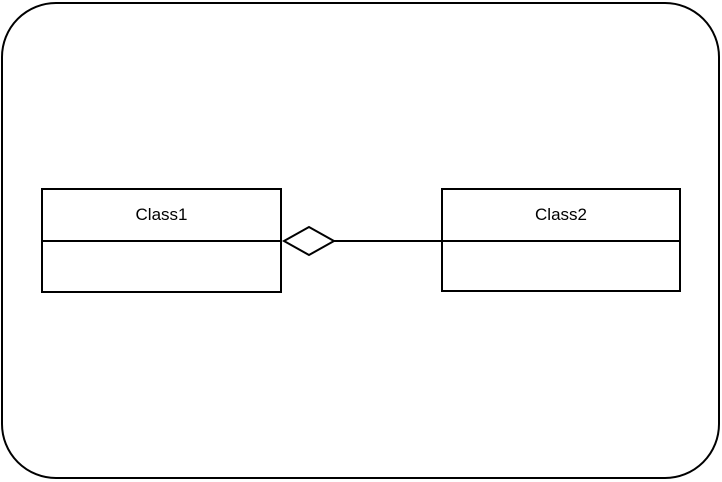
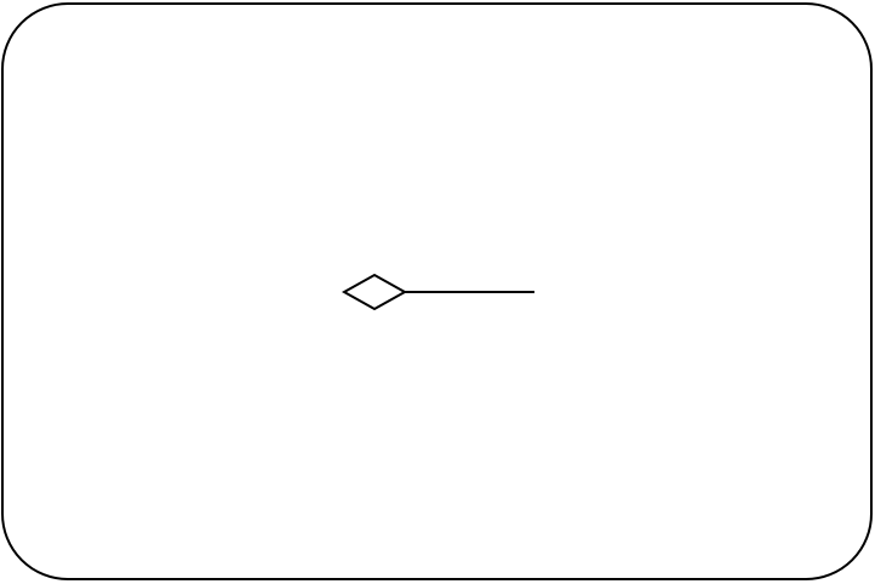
- Class1
- Class2
